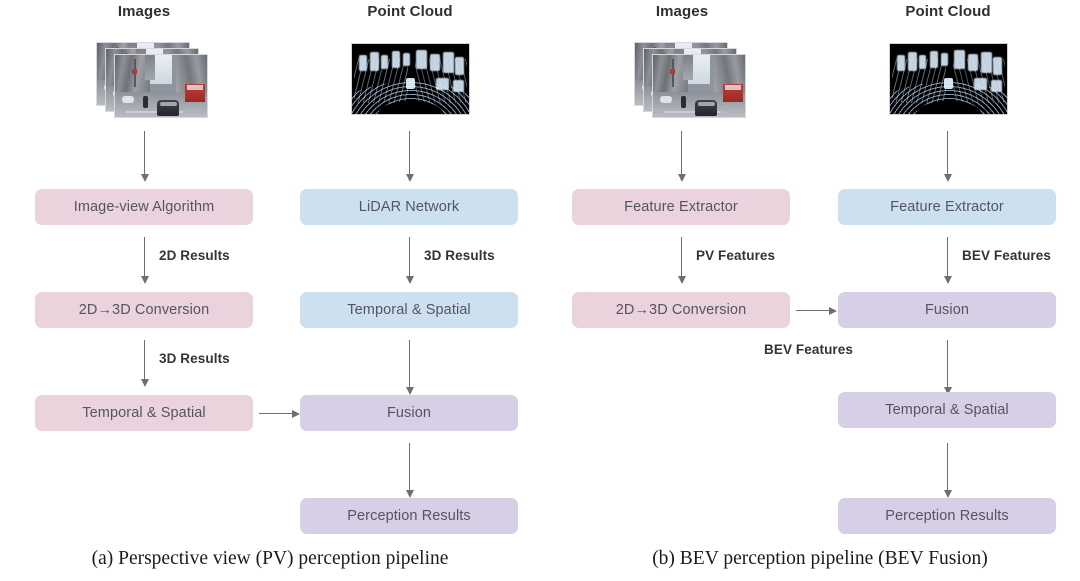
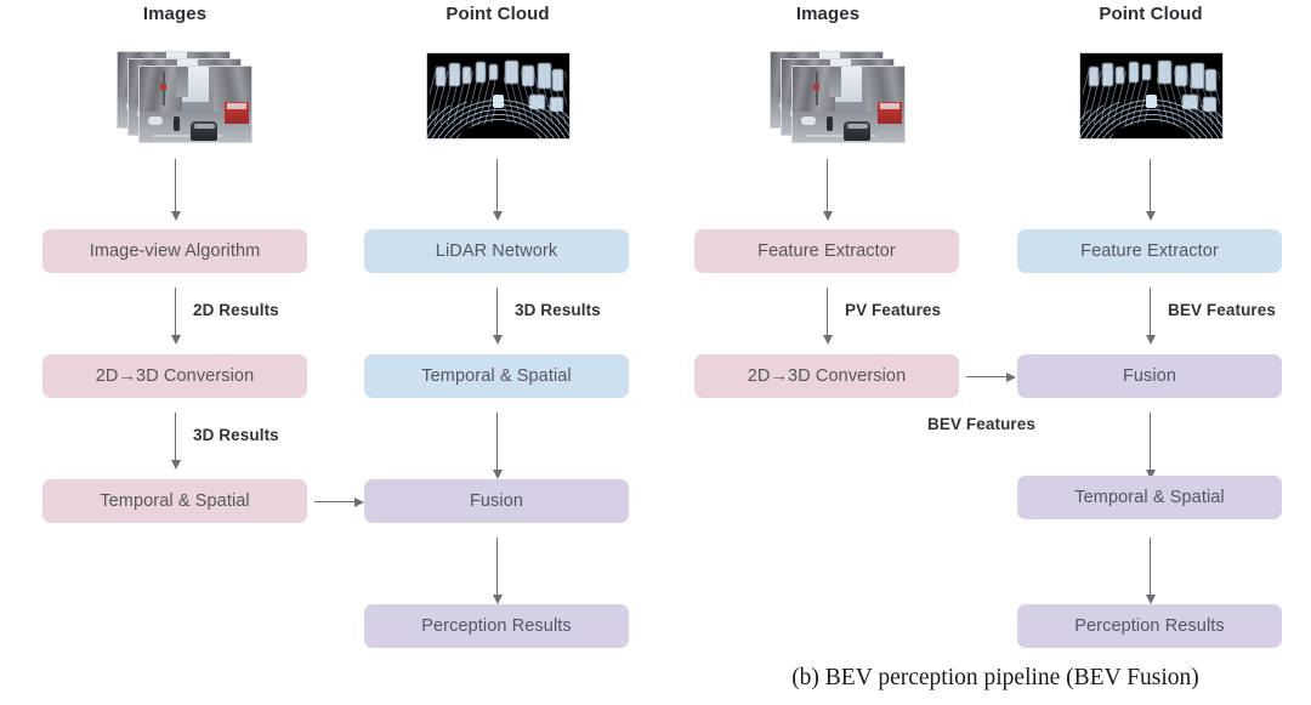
  Images
  Point Cloud
  Image-view Algorithm
  LiDAR Network
  2D Results
  3D Results
  2D→3D Conversion
  Temporal & Spatial
  3D Results
  Temporal & Spatial
  Fusion
  Perception Results
- (a) Perspective view (PV) perception pipeline
  Images
  Point Cloud
  Feature Extractor
  Feature Extractor
  PV Features
  BEV Features
  2D→3D Conversion
  Fusion
  BEV Features
  Temporal & Spatial
  Perception Results
  (b) BEV perception pipeline (BEV Fusion)
